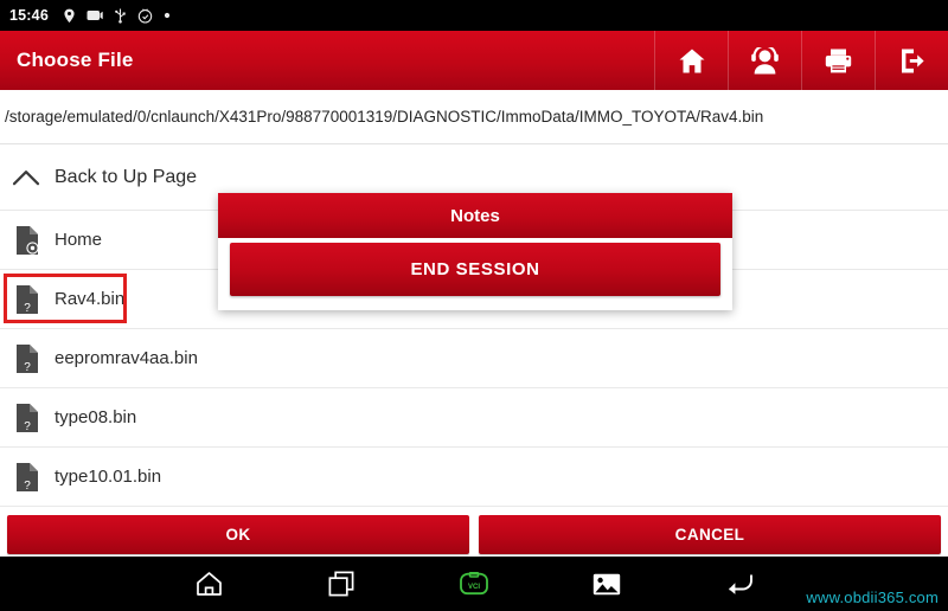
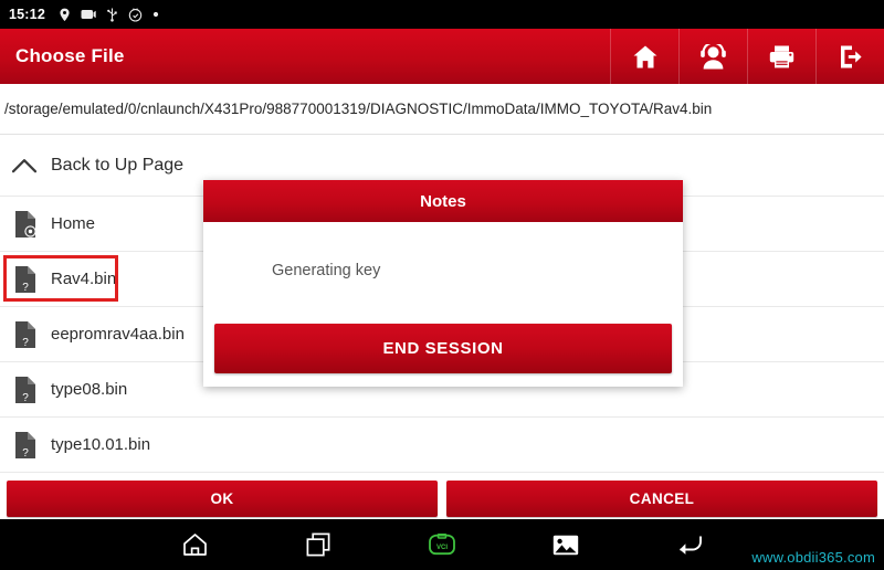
- 15:46
+ 15:12
  Choose File
  /storage/emulated/0/cnlaunch/X431Pro/988770001319/DIAGNOSTIC/ImmoData/IMMO_TOYOTA/Rav4.bin
  Back to Up Page
  Home
  ?
  Rav4.bin
  ?
  eepromrav4aa.bin
  ?
  type08.bin
  ?
  type10.01.bin
  OK
  CANCEL
  Notes
+ Generating key
  END SESSION
  www.obdii365.com
